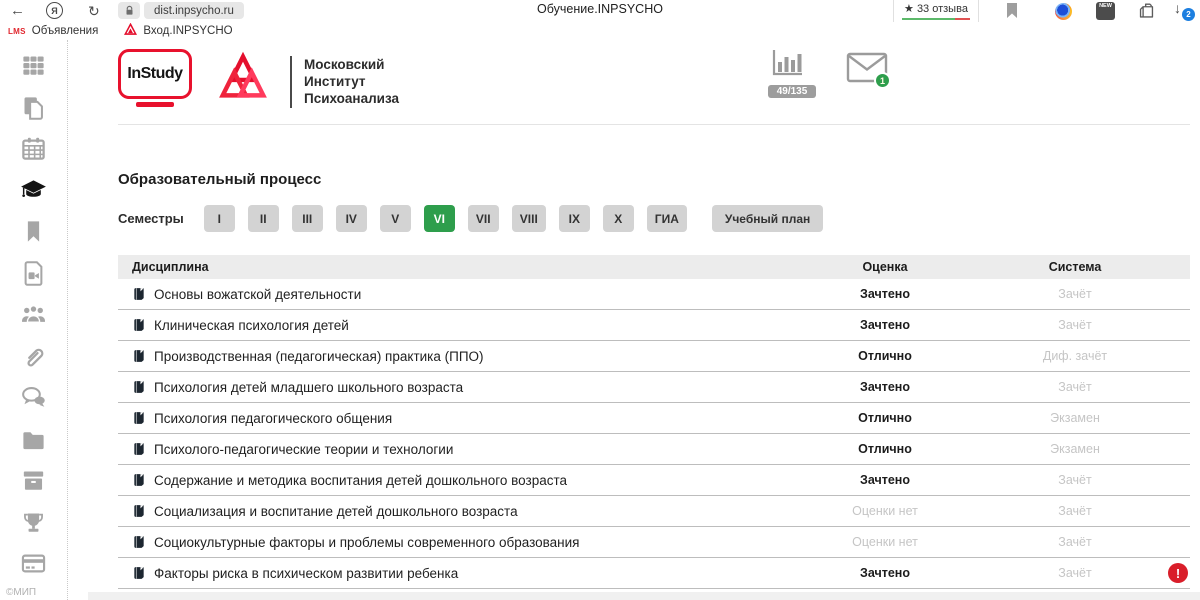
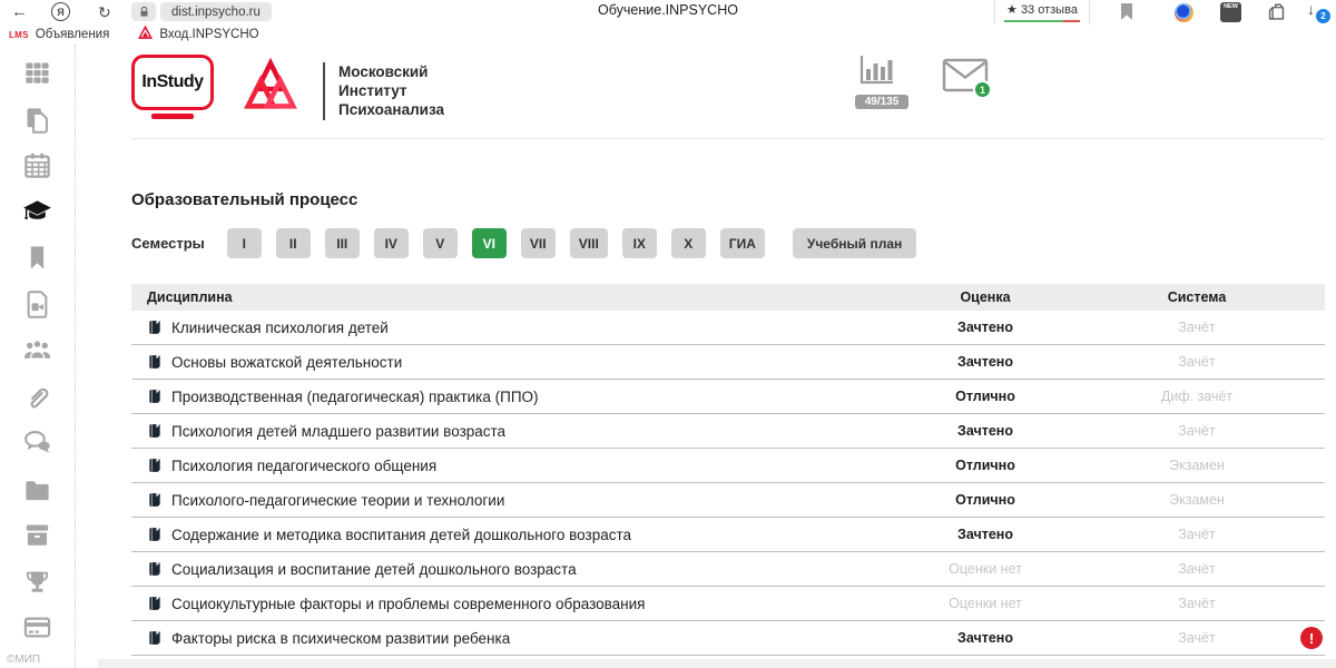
  ←
  Я
  ↻
  dist.inpsycho.ru
  Обучение.INPSYCHO
  ★ 33 отзыва
  ↓
  2
  LMS
  Объявления
  Вход.INPSYCHO
  ©МИП
  InStudy
  Московский
  Институт
  Психоанализа
  49/135
  1
  Образовательный процесс
  Семестры
  I II III IV V VI VII VIII IX X ГИА
  Учебный план
  Дисциплина
  Оценка
  Система
- Основы вожатской деятельности
+ Клиническая психология детей
  Зачтено
  Зачёт
- Клиническая психология детей
+ Основы вожатской деятельности
  Зачтено
  Зачёт
  Производственная (педагогическая) практика (ППО)
  Отлично
  Диф. зачёт
- Психология детей младшего школьного возраста
+ Психология детей младшего развитии возраста
  Зачтено
  Зачёт
  Психология педагогического общения
  Отлично
  Экзамен
  Психолого-педагогические теории и технологии
  Отлично
  Экзамен
  Содержание и методика воспитания детей дошкольного возраста
  Зачтено
  Зачёт
  Социализация и воспитание детей дошкольного возраста
  Оценки нет
  Зачёт
  Социокультурные факторы и проблемы современного образования
  Оценки нет
  Зачёт
  Факторы риска в психическом развитии ребенка
  Зачтено
  Зачёт
  !
